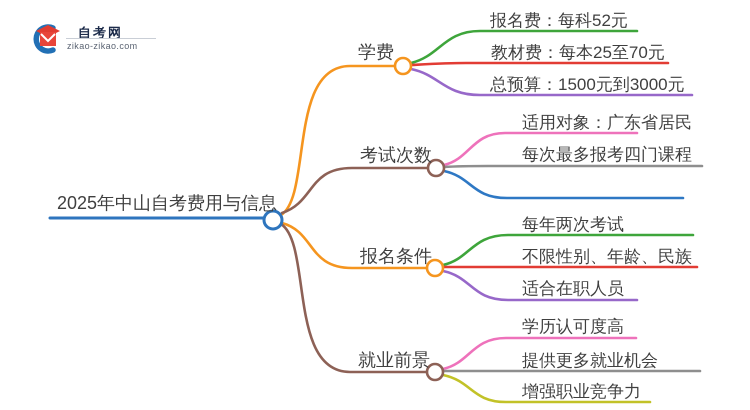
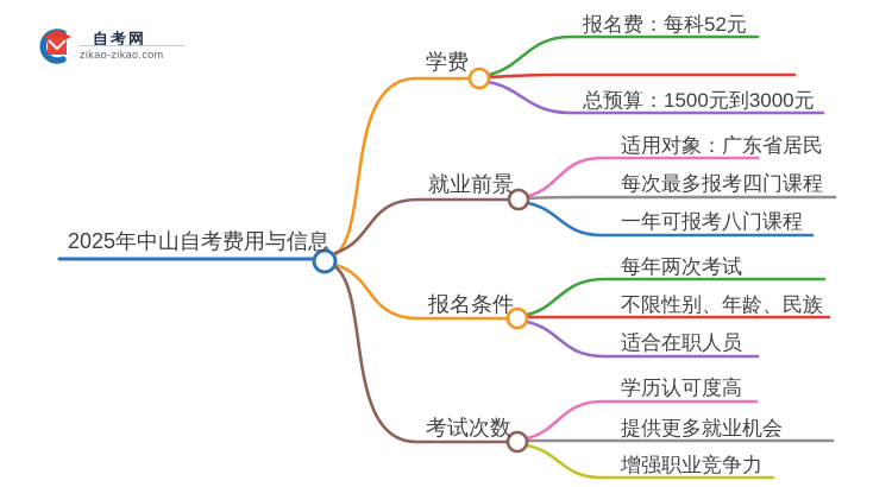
  自考网
  zikao-zikao.com
  2025年中山自考费用与信息
  学费
- 考试次数
+ 就业前景
  报名条件
- 就业前景
+ 考试次数
  报名费：每科52元
- 教材费：每本25至70元
  总预算：1500元到3000元
  适用对象：广东省居民
  每次最多报考四门课程
+ 一年可报考八门课程
  每年两次考试
  不限性别、年龄、民族
  适合在职人员
  学历认可度高
  提供更多就业机会
  增强职业竞争力
